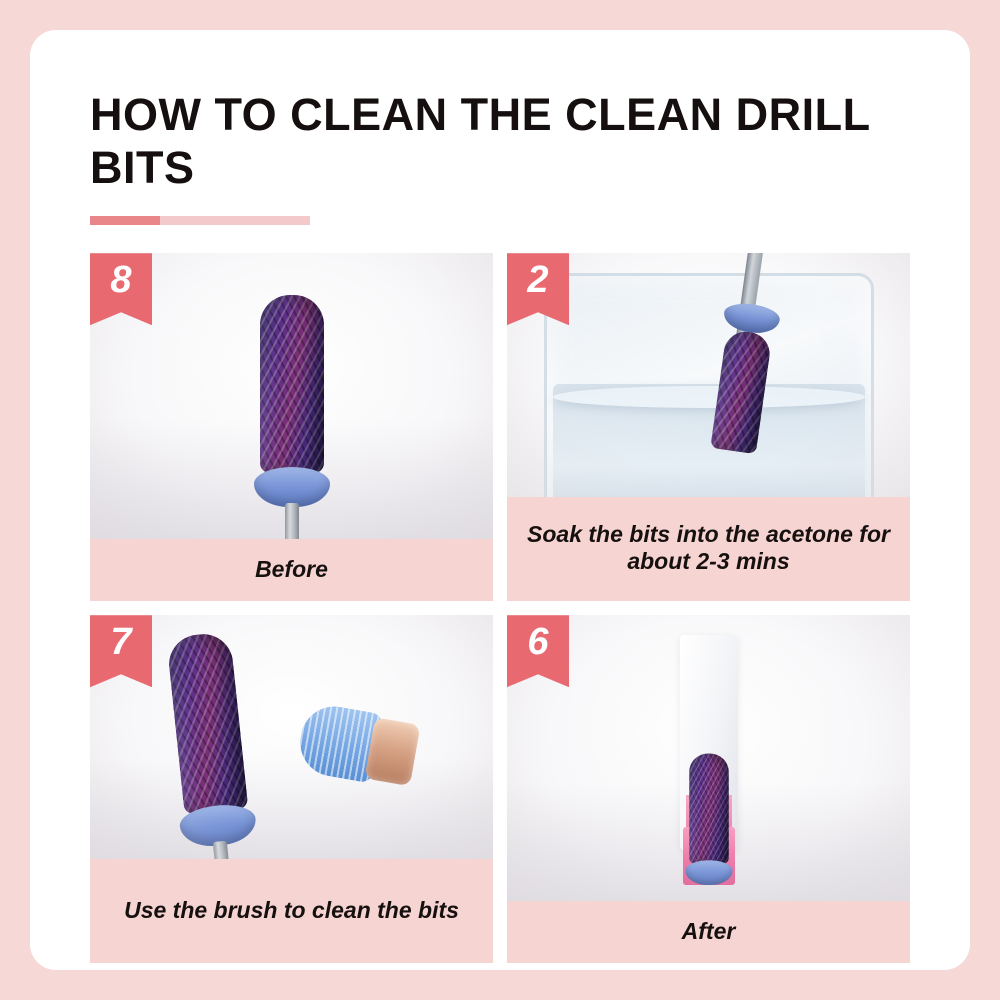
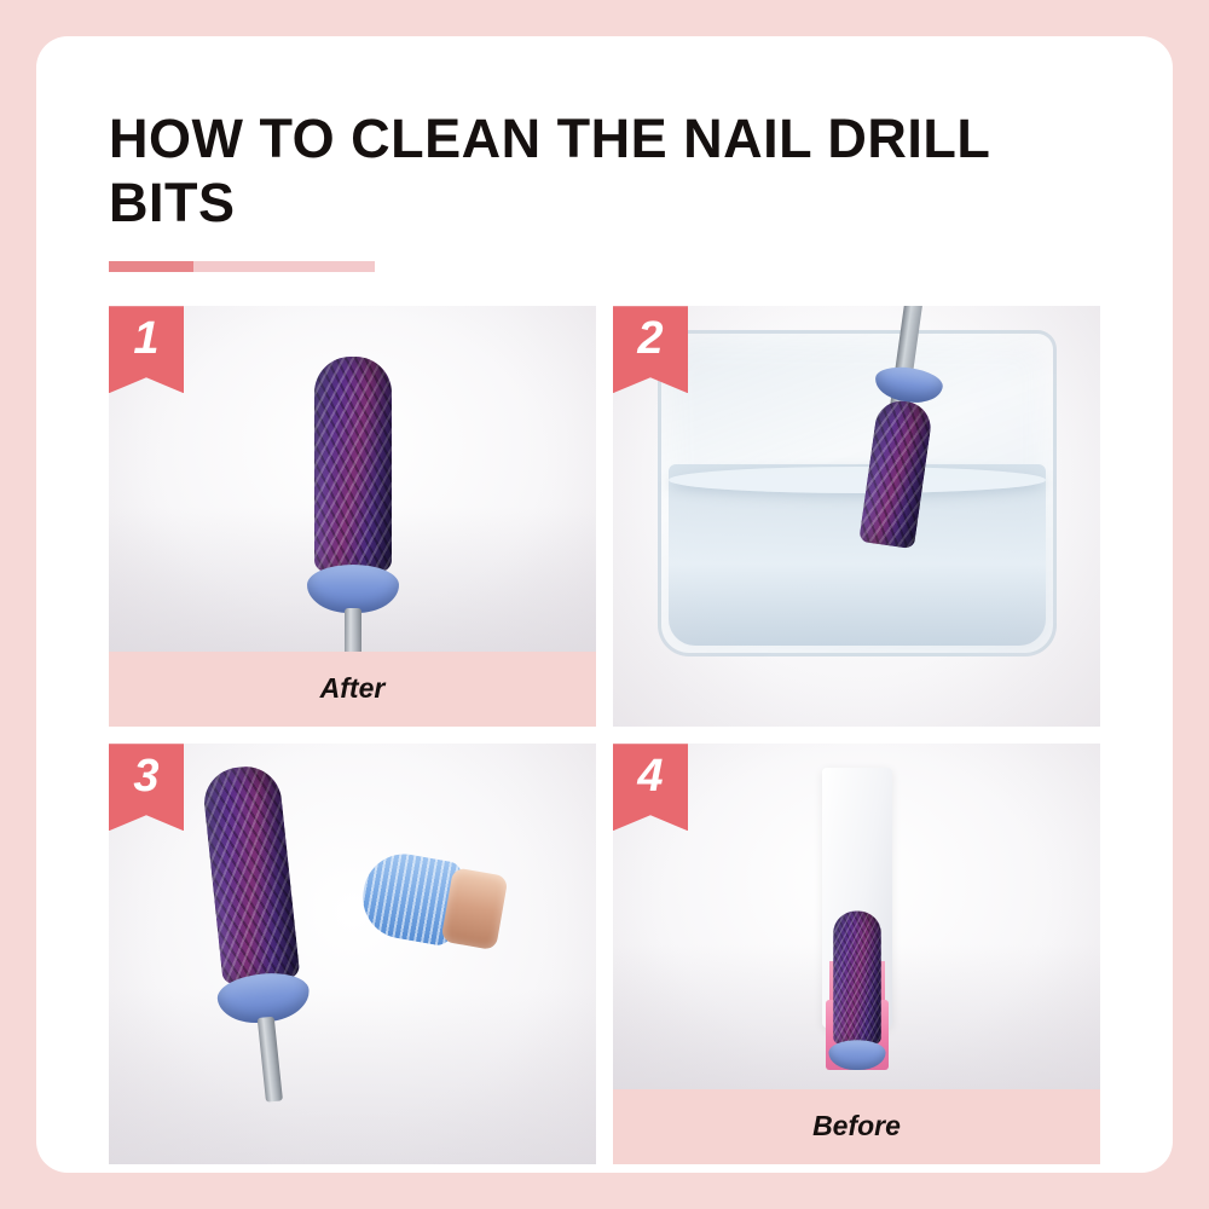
- HOW TO CLEAN THE CLEAN DRILL BITS
+ HOW TO CLEAN THE NAIL DRILL BITS
- 8
+ 1
- Before
+ After
  2
- Soak the bits into the acetone for about 2-3 mins
- 7
+ 3
- Use the brush to clean the bits
- 6
+ 4
- After
+ Before
